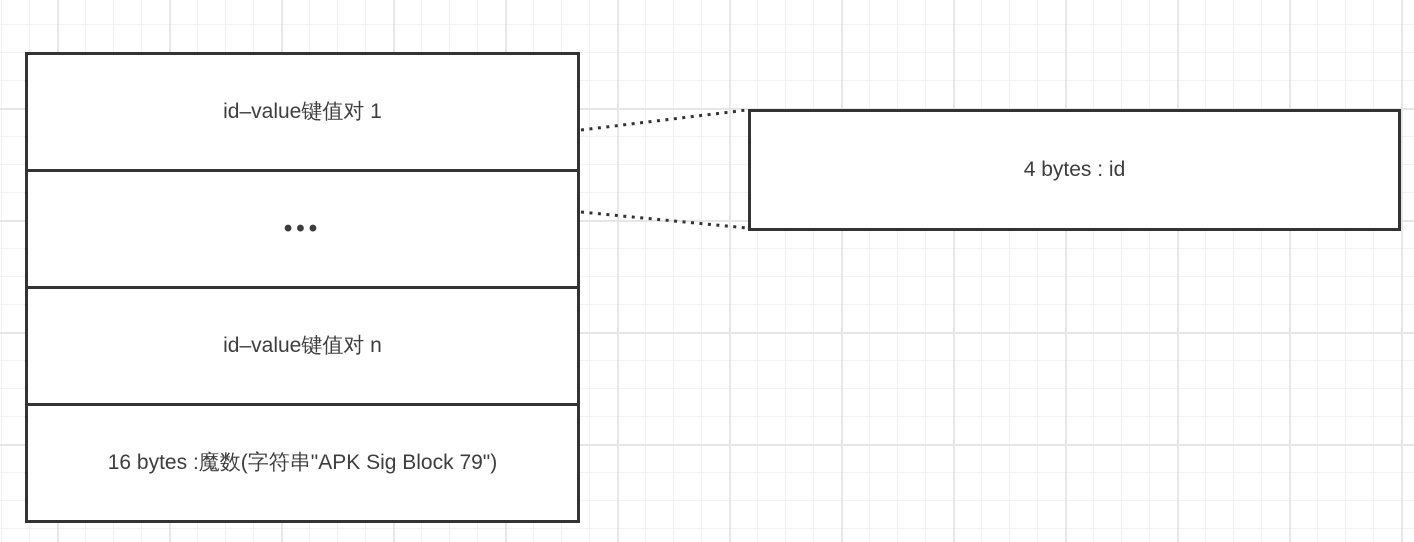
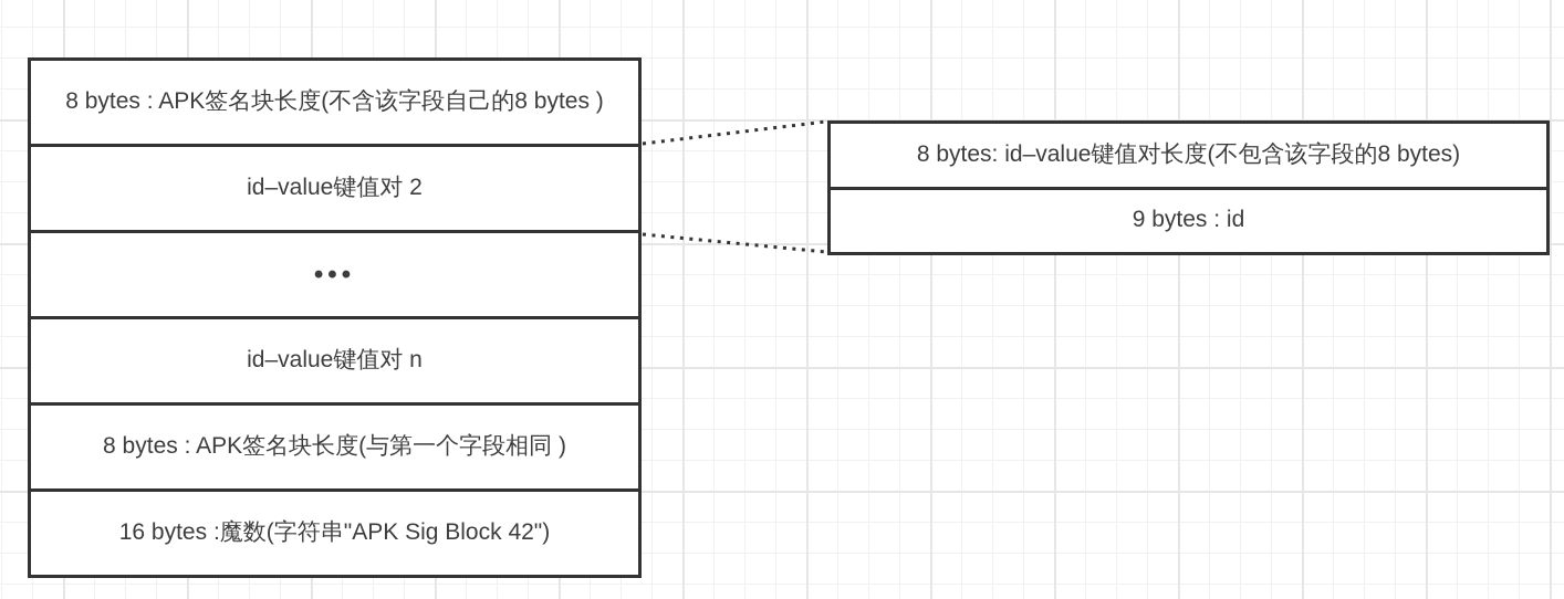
+ 8 bytes : APK签名块长度(不含该字段自己的8 bytes )
- id–value键值对 1
+ id–value键值对 2
  •••
  id–value键值对 n
+ 8 bytes : APK签名块长度(与第一个字段相同 )
- 16 bytes :魔数(字符串"APK Sig Block 79")
+ 16 bytes :魔数(字符串"APK Sig Block 42")
+ 8 bytes: id–value键值对长度(不包含该字段的8 bytes)
- 4 bytes : id
+ 9 bytes : id
